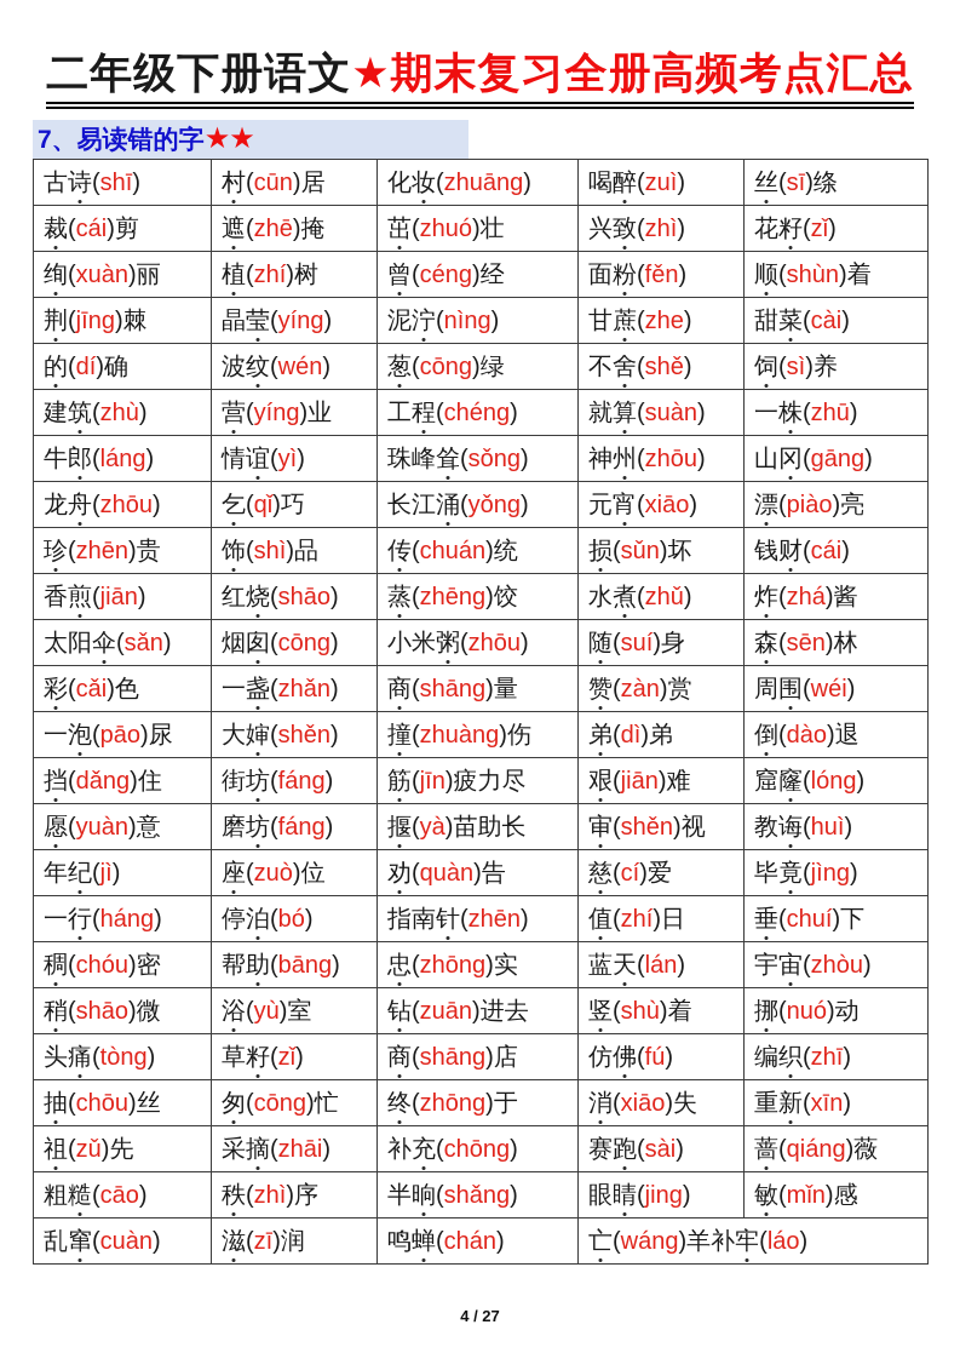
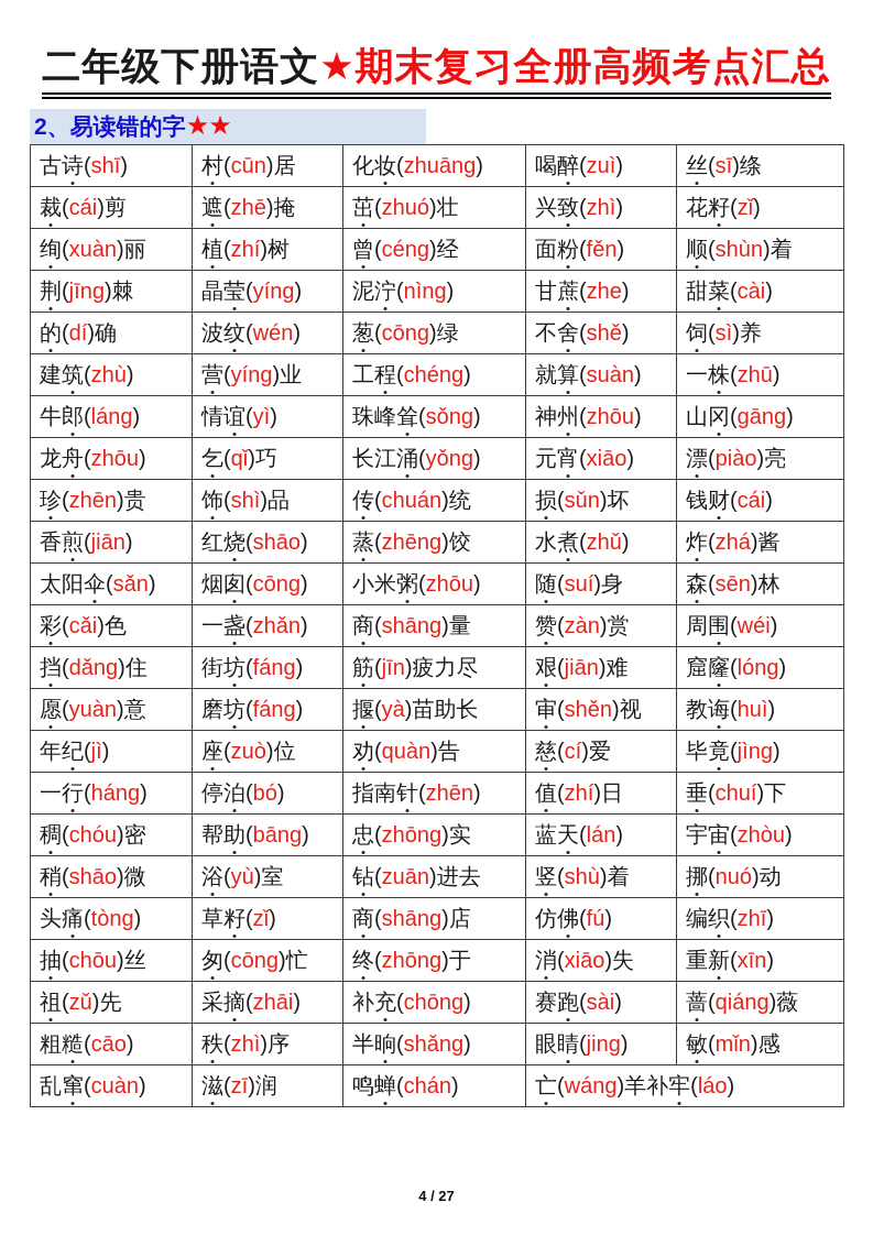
  二年级下册语文★期末复习全册高频考点汇总
- 7、易读错的字★★
+ 2、易读错的字★★
  古诗(shī)	村(cūn)居	化妆(zhuāng)	喝醉(zuì)	丝(sī)绦
  裁(cái)剪	遮(zhē)掩	茁(zhuó)壮	兴致(zhì)	花籽(zǐ)
  绚(xuàn)丽	植(zhí)树	曾(céng)经	面粉(fěn)	顺(shùn)着
  荆(jīng)棘	晶莹(yíng)	泥泞(nìng)	甘蔗(zhe)	甜菜(cài)
  的(dí)确	波纹(wén)	葱(cōng)绿	不舍(shě)	饲(sì)养
  建筑(zhù)	营(yíng)业	工程(chéng)	就算(suàn)	一株(zhū)
  牛郎(láng)	情谊(yì)	珠峰耸(sǒng)	神州(zhōu)	山冈(gāng)
  龙舟(zhōu)	乞(qǐ)巧	长江涌(yǒng)	元宵(xiāo)	漂(piào)亮
  珍(zhēn)贵	饰(shì)品	传(chuán)统	损(sǔn)坏	钱财(cái)
  香煎(jiān)	红烧(shāo)	蒸(zhēng)饺	水煮(zhǔ)	炸(zhá)酱
  太阳伞(sǎn)	烟囱(cōng)	小米粥(zhōu)	随(suí)身	森(sēn)林
  彩(cǎi)色	一盏(zhǎn)	商(shāng)量	赞(zàn)赏	周围(wéi)
- 一泡(pāo)尿	大婶(shěn)	撞(zhuàng)伤	弟(dì)弟	倒(dào)退
  挡(dǎng)住	街坊(fáng)	筋(jīn)疲力尽	艰(jiān)难	窟窿(lóng)
  愿(yuàn)意	磨坊(fáng)	揠(yà)苗助长	审(shěn)视	教诲(huì)
  年纪(jì)	座(zuò)位	劝(quàn)告	慈(cí)爱	毕竟(jìng)
  一行(háng)	停泊(bó)	指南针(zhēn)	值(zhí)日	垂(chuí)下
  稠(chóu)密	帮助(bāng)	忠(zhōng)实	蓝天(lán)	宇宙(zhòu)
  稍(shāo)微	浴(yù)室	钻(zuān)进去	竖(shù)着	挪(nuó)动
  头痛(tòng)	草籽(zǐ)	商(shāng)店	仿佛(fú)	编织(zhī)
  抽(chōu)丝	匆(cōng)忙	终(zhōng)于	消(xiāo)失	重新(xīn)
  祖(zǔ)先	采摘(zhāi)	补充(chōng)	赛跑(sài)	蔷(qiáng)薇
  粗糙(cāo)	秩(zhì)序	半晌(shǎng)	眼睛(jing)	敏(mǐn)感
  乱窜(cuàn)	滋(zī)润	鸣蝉(chán)	亡(wáng)羊补牢(láo)
  4 / 27
